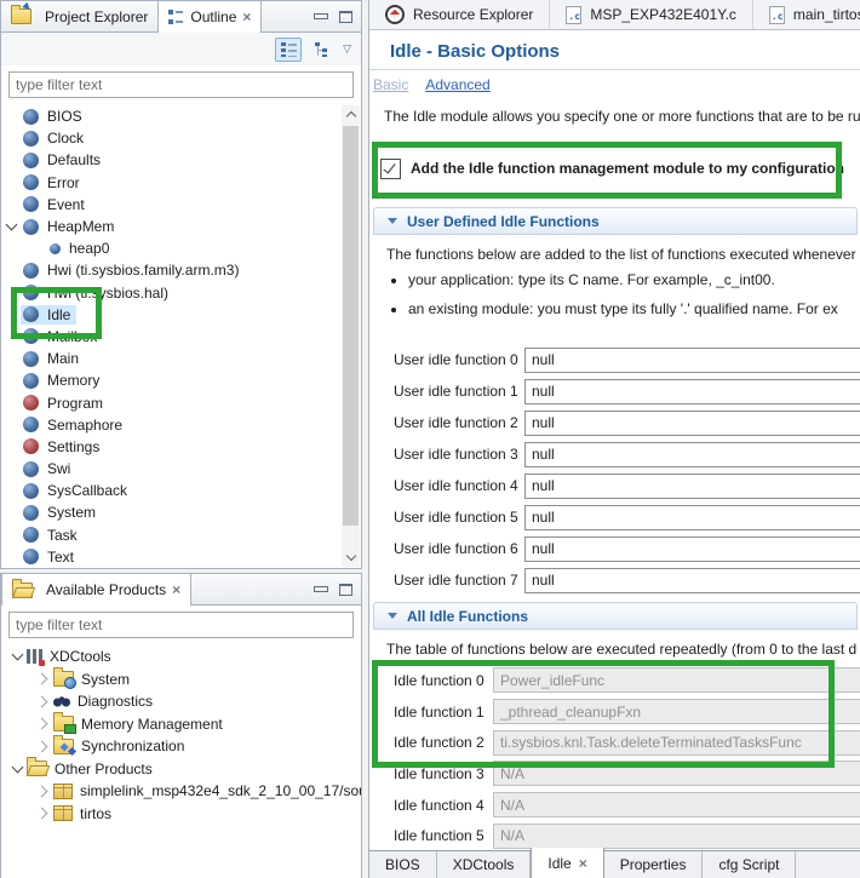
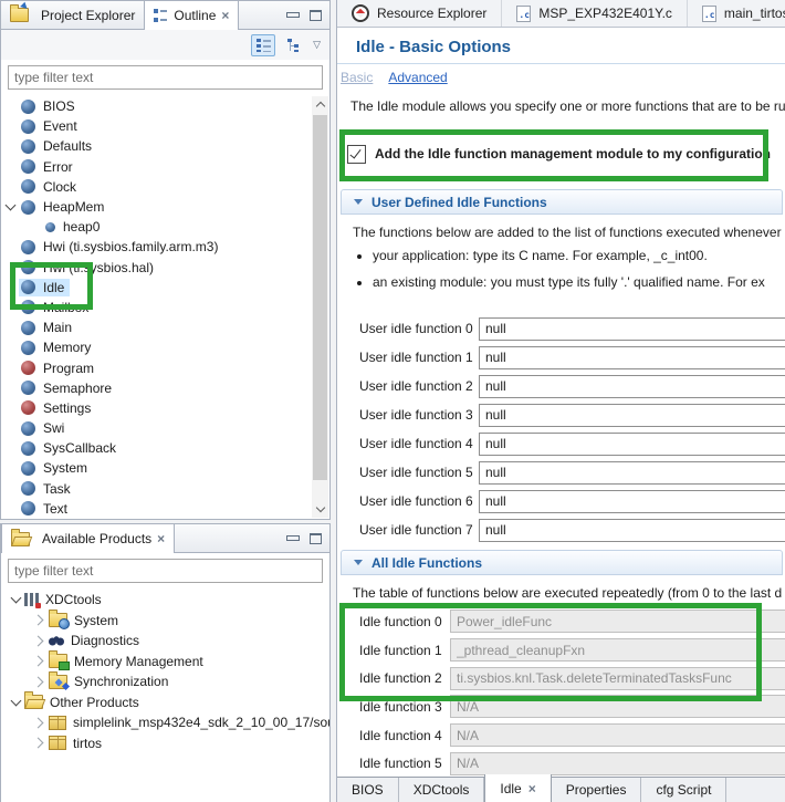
  Project Explorer
  Outline
  ×
  ▽
  type filter text
  BIOS
- Clock
+ Event
  Defaults
  Error
- Event
+ Clock
  HeapMem
  heap0
  Hwi (ti.sysbios.family.arm.m3)
  Hwi (ti.sysbios.hal)
  Idle
  Mailbox
  Main
  Memory
  Program
  Semaphore
  Settings
  Swi
  SysCallback
  System
  Task
  Text
  Available Products
  ×
  type filter text
  XDCtools
  System
  Diagnostics
  Memory Management
  Synchronization
  Other Products
  simplelink_msp432e4_sdk_2_10_00_17/so
  tirtos
  Resource Explorer
  MSP_EXP432E401Y.c
  main_tirto
  Idle - Basic Options
  Basic
  Advanced
  The Idle module allows you specify one or more functions that are to be ru
  Add the Idle function management module to my configuration
  User Defined Idle Functions
  The functions below are added to the list of functions executed whenever
  your application: type its C name. For example, _c_int00.
  an existing module: you must type its fully '.' qualified name. For ex
  User idle function 0
  null
  User idle function 1
  null
  User idle function 2
  null
  User idle function 3
  null
  User idle function 4
  null
  User idle function 5
  null
  User idle function 6
  null
  User idle function 7
  null
  All Idle Functions
  The table of functions below are executed repeatedly (from 0 to the last d
  Idle function 0
  Power_idleFunc
  Idle function 1
  _pthread_cleanupFxn
  Idle function 2
  ti.sysbios.knl.Task.deleteTerminatedTasksFunc
  Idle function 3
  N/A
  Idle function 4
  N/A
  Idle function 5
  N/A
  BIOS
  XDCtools
  Idle
  ×
  Properties
  cfg Script
